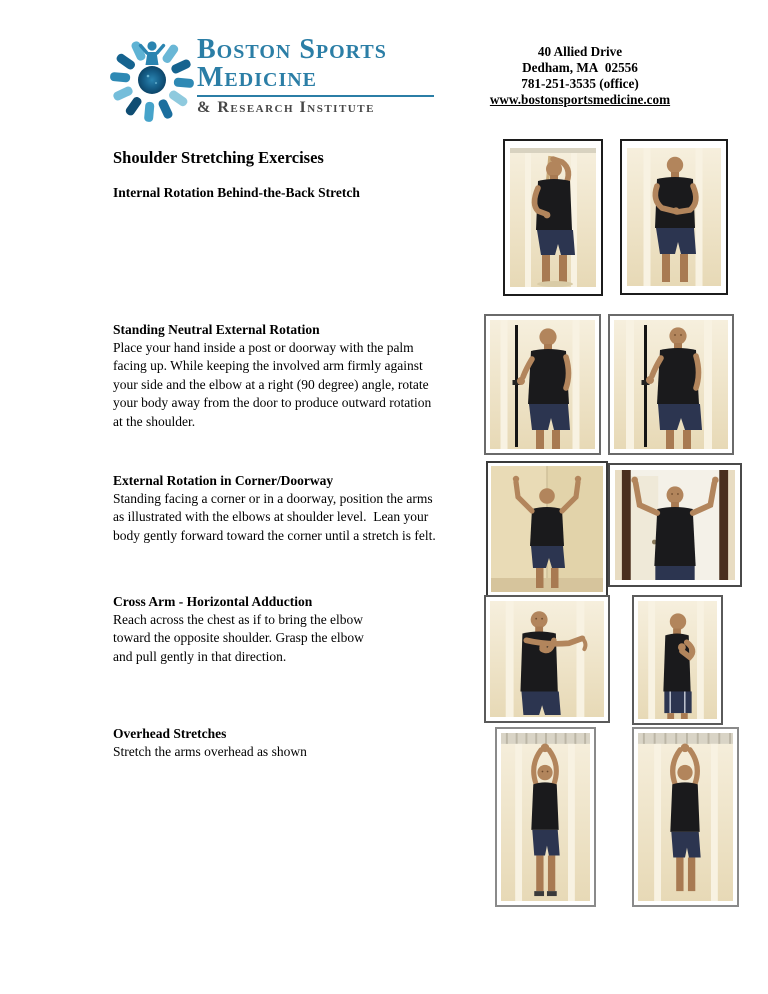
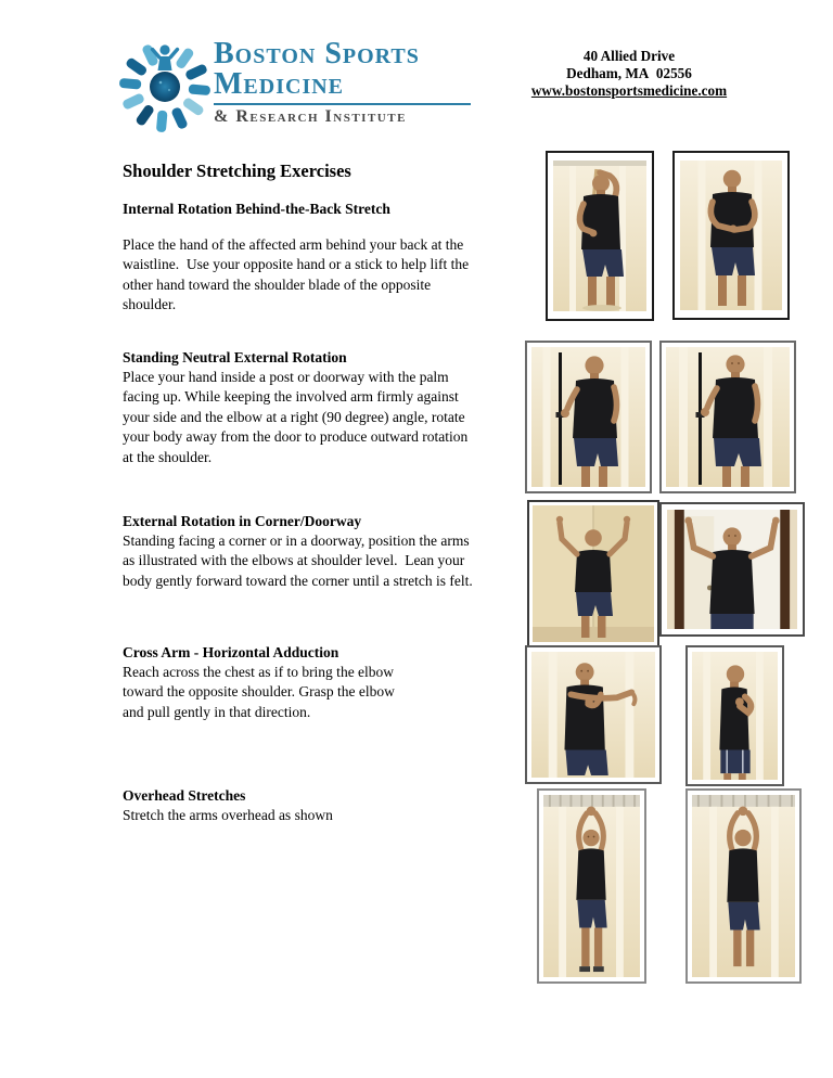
  Boston Sports
  Medicine
  & Research Institute
  40 Allied Drive
  Dedham, MA 02556
- 781-251-3535 (office)
  www.bostonsportsmedicine.com
  Shoulder Stretching Exercises
  Internal Rotation Behind-the-Back Stretch
+ Place the hand of the affected arm behind your back at the
+ waistline. Use your opposite hand or a stick to help lift the
+ other hand toward the shoulder blade of the opposite
+ shoulder.
  Standing Neutral External Rotation
  Place your hand inside a post or doorway with the palm
  facing up. While keeping the involved arm firmly against
  your side and the elbow at a right (90 degree) angle, rotate
  your body away from the door to produce outward rotation
  at the shoulder.
  External Rotation in Corner/Doorway
  Standing facing a corner or in a doorway, position the arms
  as illustrated with the elbows at shoulder level. Lean your
  body gently forward toward the corner until a stretch is felt.
  Cross Arm - Horizontal Adduction
  Reach across the chest as if to bring the elbow
  toward the opposite shoulder. Grasp the elbow
  and pull gently in that direction.
  Overhead Stretches
  Stretch the arms overhead as shown
